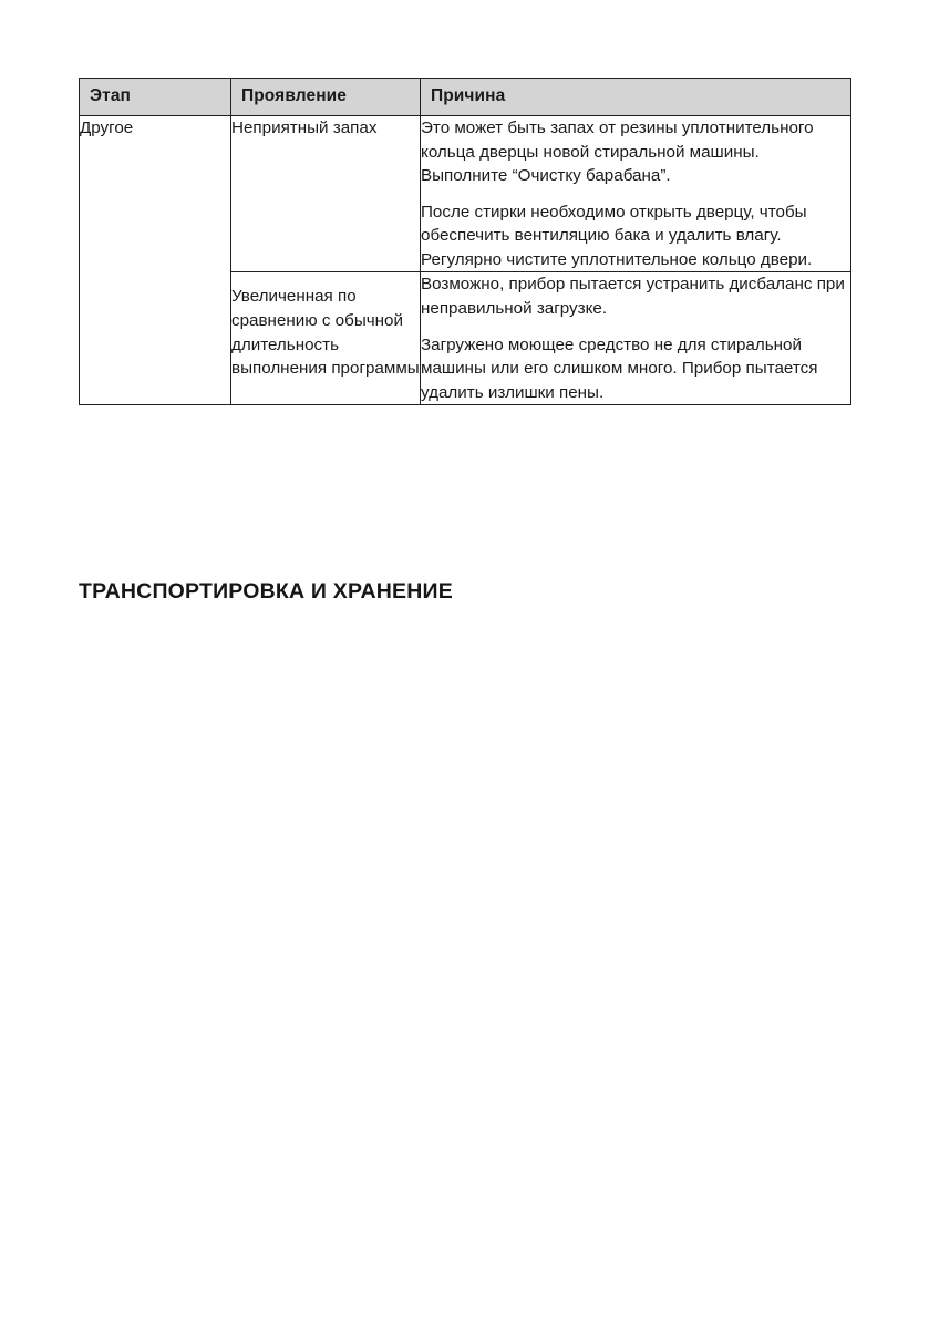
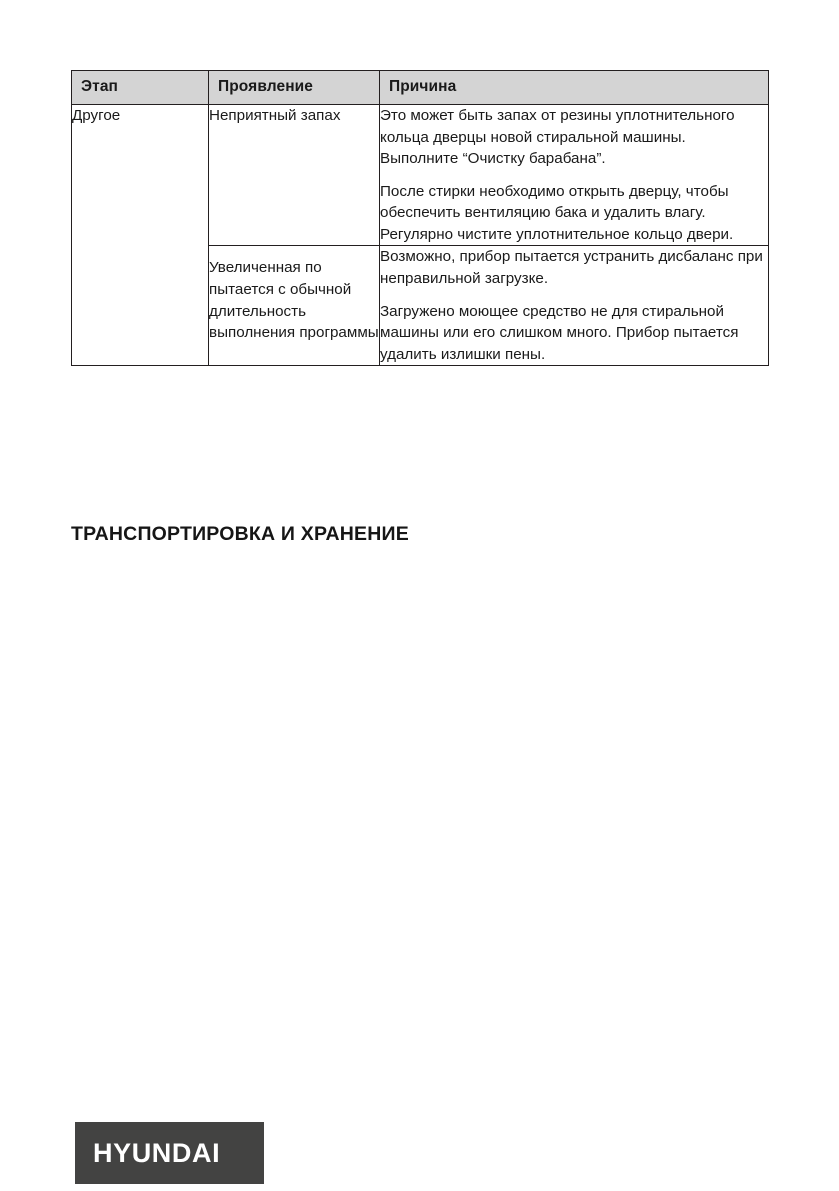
  Этап	Проявление	Причина
  Другое	Неприятный запах	Это может быть запах от резины уплотнительного кольца дверцы новой стиральной машины. Выполните “Очистку барабана”. После стирки необходимо открыть дверцу, чтобы обеспечить вентиляцию бака и удалить влагу. Регулярно чистите уплотнительное кольцо двери.
- Увеличенная по сравнению с обычной длительность выполнения программы	Возможно, прибор пытается устранить дисбаланс при неправильной загрузке. Загружено моющее средство не для стиральной машины или его слишком много. Прибор пытается удалить излишки пены.
+ Увеличенная по пытается с обычной длительность выполнения программы	Возможно, прибор пытается устранить дисбаланс при неправильной загрузке. Загружено моющее средство не для стиральной машины или его слишком много. Прибор пытается удалить излишки пены.
  ТРАНСПОРТИРОВКА И ХРАНЕНИЕ
+ HYUNDAI
